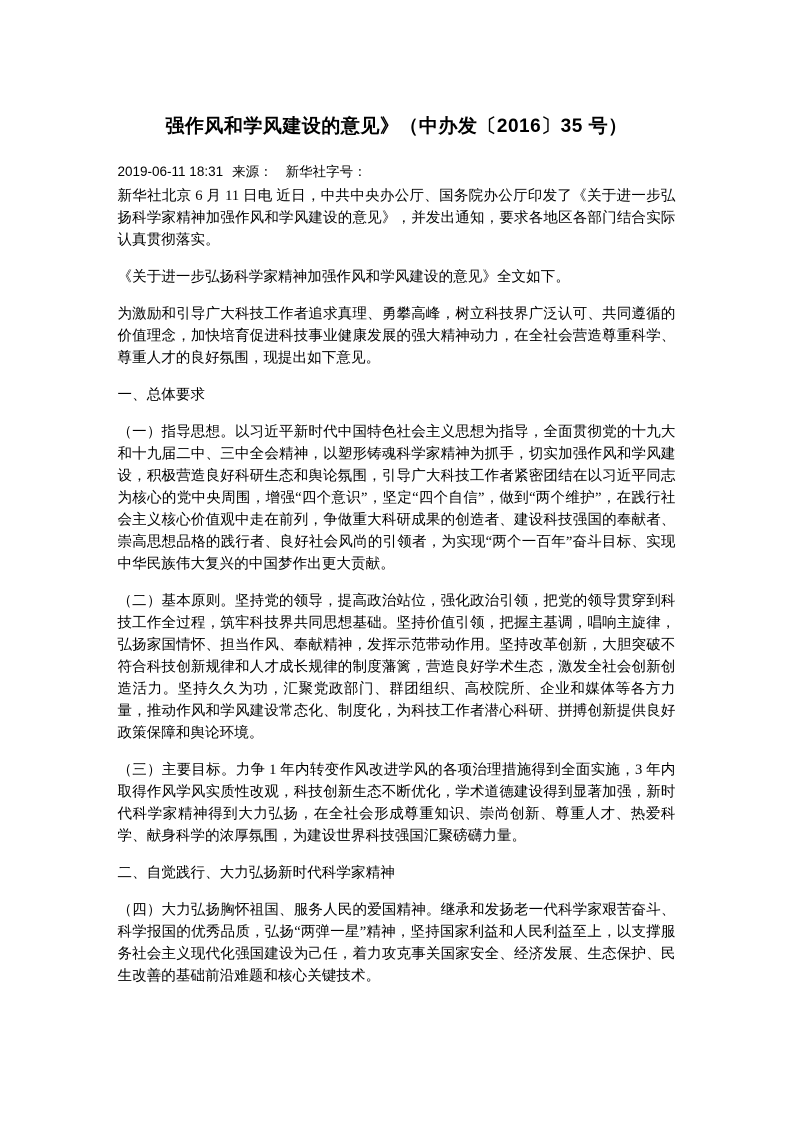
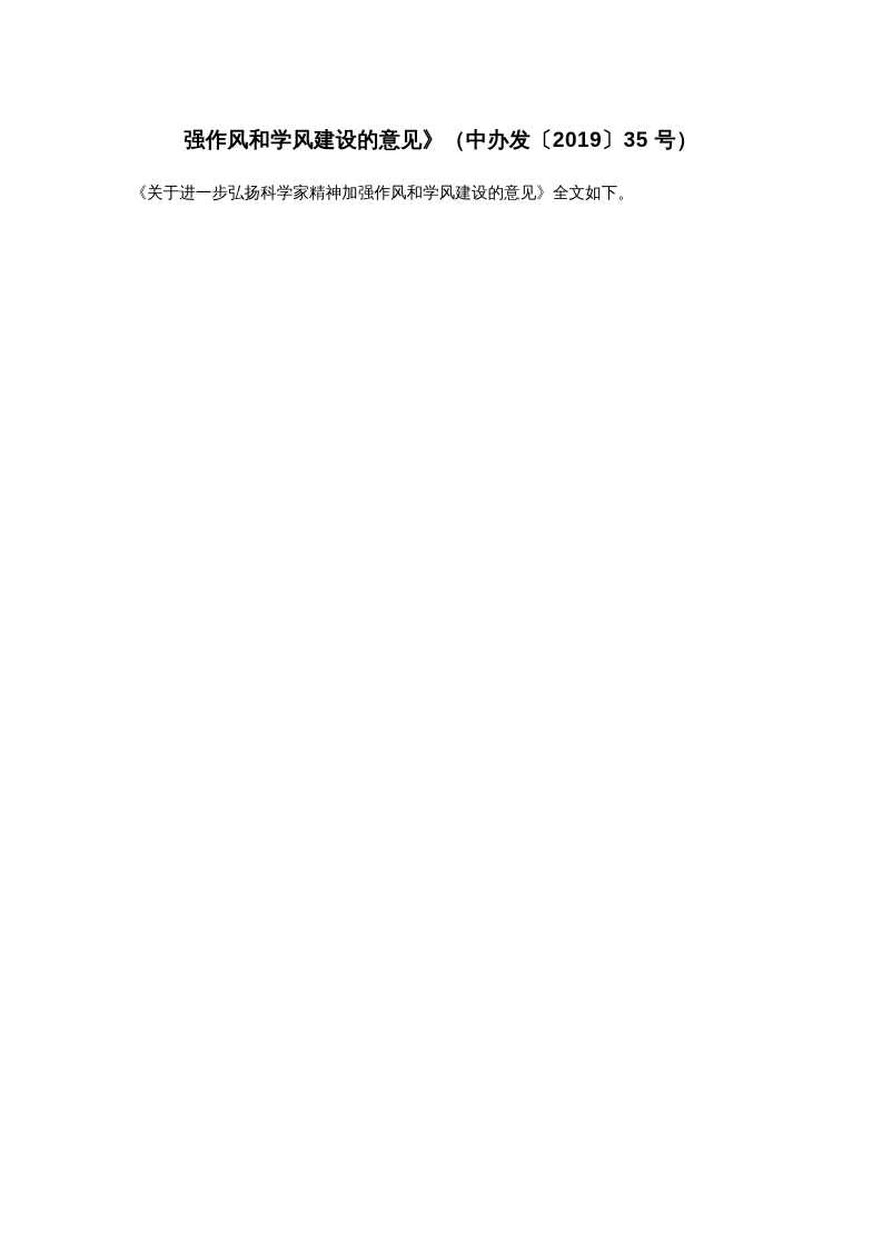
- 强作风和学风建设的意见》（中办发〔2016〕35 号）
+ 强作风和学风建设的意见》（中办发〔2019〕35 号）
- 2019-06-11 18:31 来源： 新华社字号：
- 新华社北京 6 月 11 日电 近日，中共中央办公厅、国务院办公厅印发了《关于进一步弘扬科学家精神加强作风和学风建设的意见》，并发出通知，要求各地区各部门结合实际认真贯彻落实。
  《关于进一步弘扬科学家精神加强作风和学风建设的意见》全文如下。
- 为激励和引导广大科技工作者追求真理、勇攀高峰，树立科技界广泛认可、共同遵循的价值理念，加快培育促进科技事业健康发展的强大精神动力，在全社会营造尊重科学、尊重人才的良好氛围，现提出如下意见。
- 一、总体要求
- （一）指导思想。以习近平新时代中国特色社会主义思想为指导，全面贯彻党的十九大和十九届二中、三中全会精神，以塑形铸魂科学家精神为抓手，切实加强作风和学风建设，积极营造良好科研生态和舆论氛围，引导广大科技工作者紧密团结在以习近平同志为核心的党中央周围，增强“四个意识”，坚定“四个自信”，做到“两个维护”，在践行社会主义核心价值观中走在前列，争做重大科研成果的创造者、建设科技强国的奉献者、崇高思想品格的践行者、良好社会风尚的引领者，为实现“两个一百年”奋斗目标、实现中华民族伟大复兴的中国梦作出更大贡献。
- （二）基本原则。坚持党的领导，提高政治站位，强化政治引领，把党的领导贯穿到科技工作全过程，筑牢科技界共同思想基础。坚持价值引领，把握主基调，唱响主旋律，弘扬家国情怀、担当作风、奉献精神，发挥示范带动作用。坚持改革创新，大胆突破不符合科技创新规律和人才成长规律的制度藩篱，营造良好学术生态，激发全社会创新创造活力。坚持久久为功，汇聚党政部门、群团组织、高校院所、企业和媒体等各方力量，推动作风和学风建设常态化、制度化，为科技工作者潜心科研、拼搏创新提供良好政策保障和舆论环境。
- （三）主要目标。力争 1 年内转变作风改进学风的各项治理措施得到全面实施，3 年内取得作风学风实质性改观，科技创新生态不断优化，学术道德建设得到显著加强，新时代科学家精神得到大力弘扬，在全社会形成尊重知识、崇尚创新、尊重人才、热爱科学、献身科学的浓厚氛围，为建设世界科技强国汇聚磅礴力量。
- 二、自觉践行、大力弘扬新时代科学家精神
- （四）大力弘扬胸怀祖国、服务人民的爱国精神。继承和发扬老一代科学家艰苦奋斗、科学报国的优秀品质，弘扬“两弹一星”精神，坚持国家利益和人民利益至上，以支撑服务社会主义现代化强国建设为己任，着力攻克事关国家安全、经济发展、生态保护、民生改善的基础前沿难题和核心关键技术。
